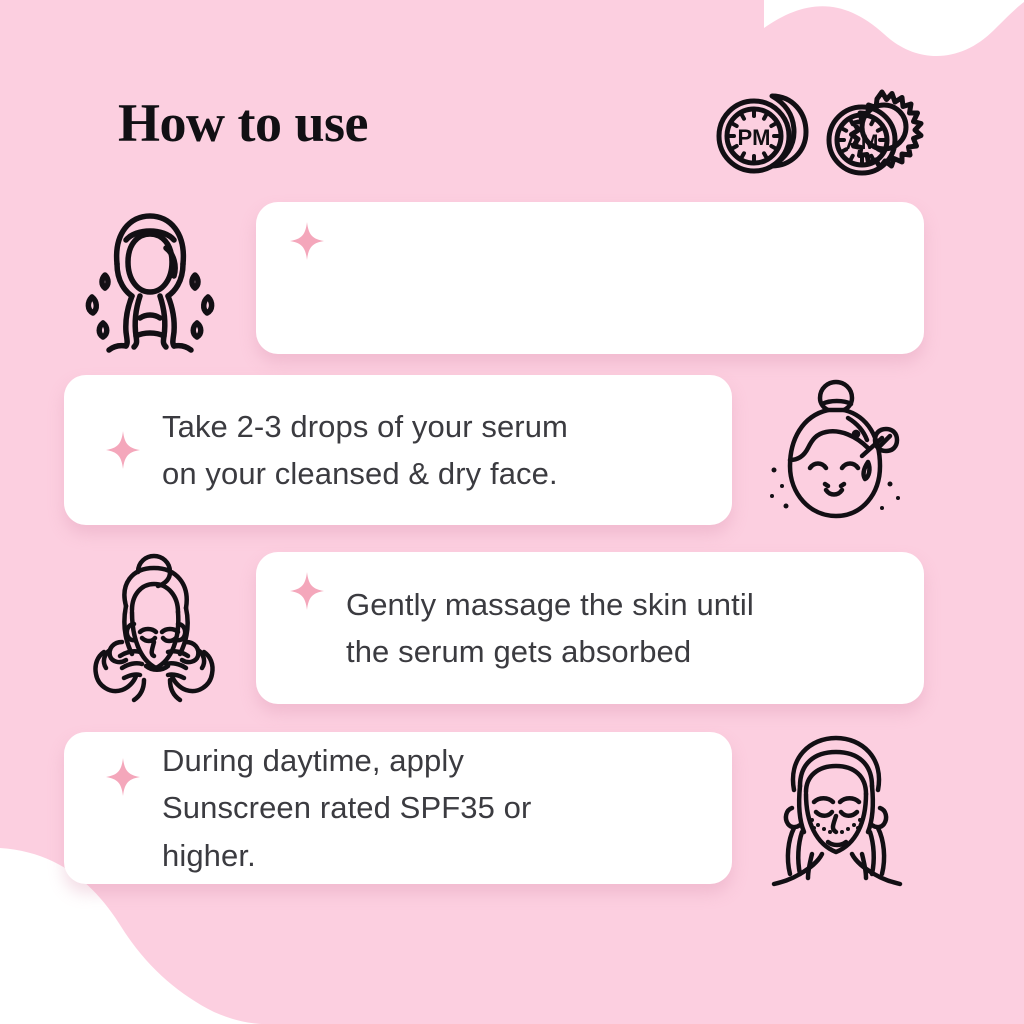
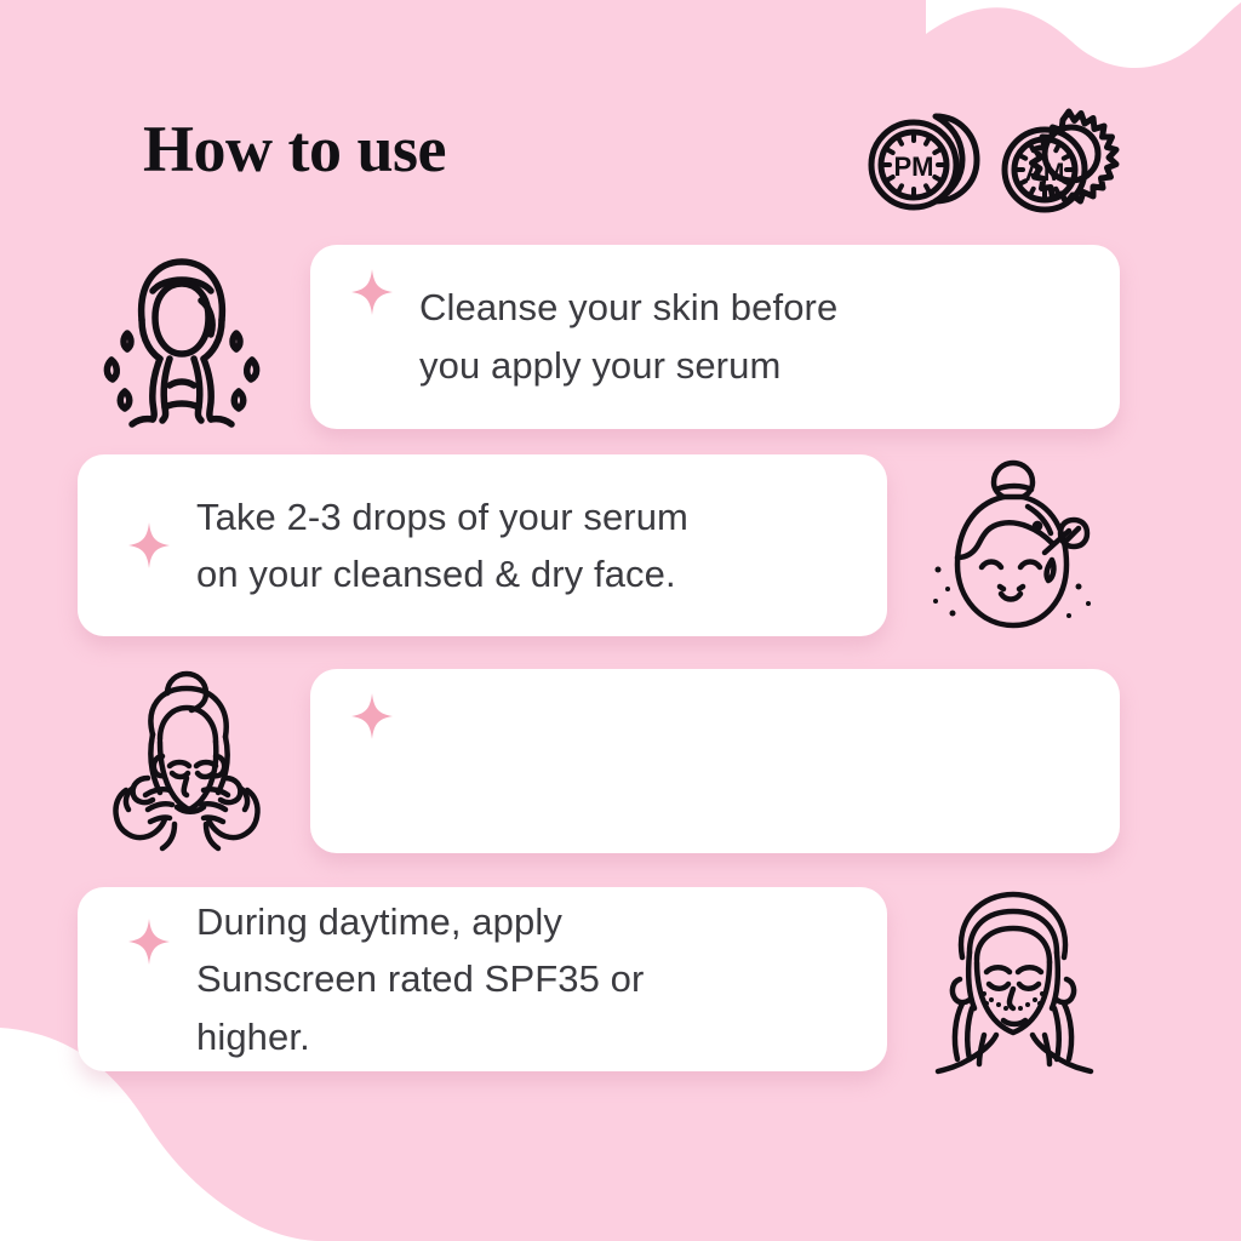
  How to use
  PM
  AM
+ Cleanse your skin before
+ you apply your serum
  Take 2-3 drops of your serum
  on your cleansed & dry face.
- Gently massage the skin until
- the serum gets absorbed
  During daytime, apply
  Sunscreen rated SPF35 or
  higher.
